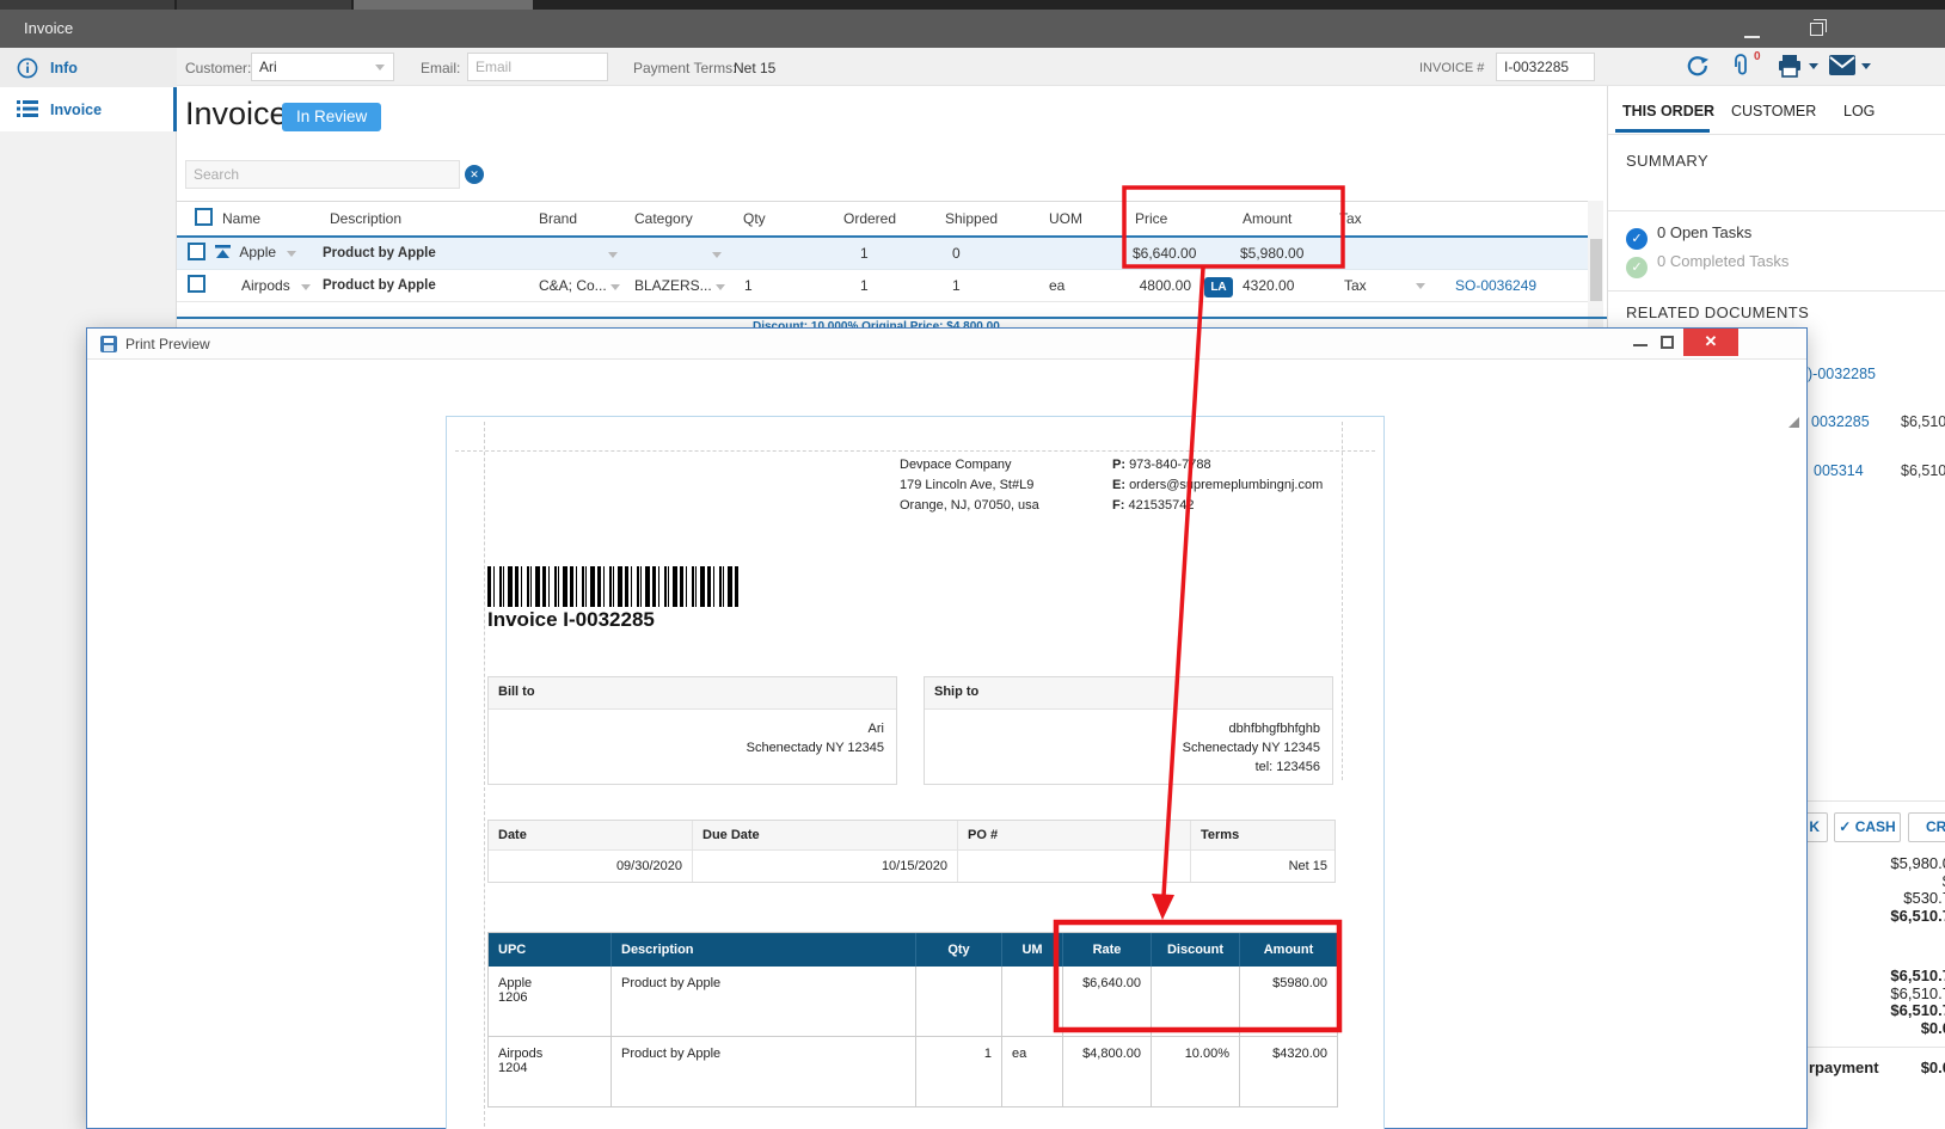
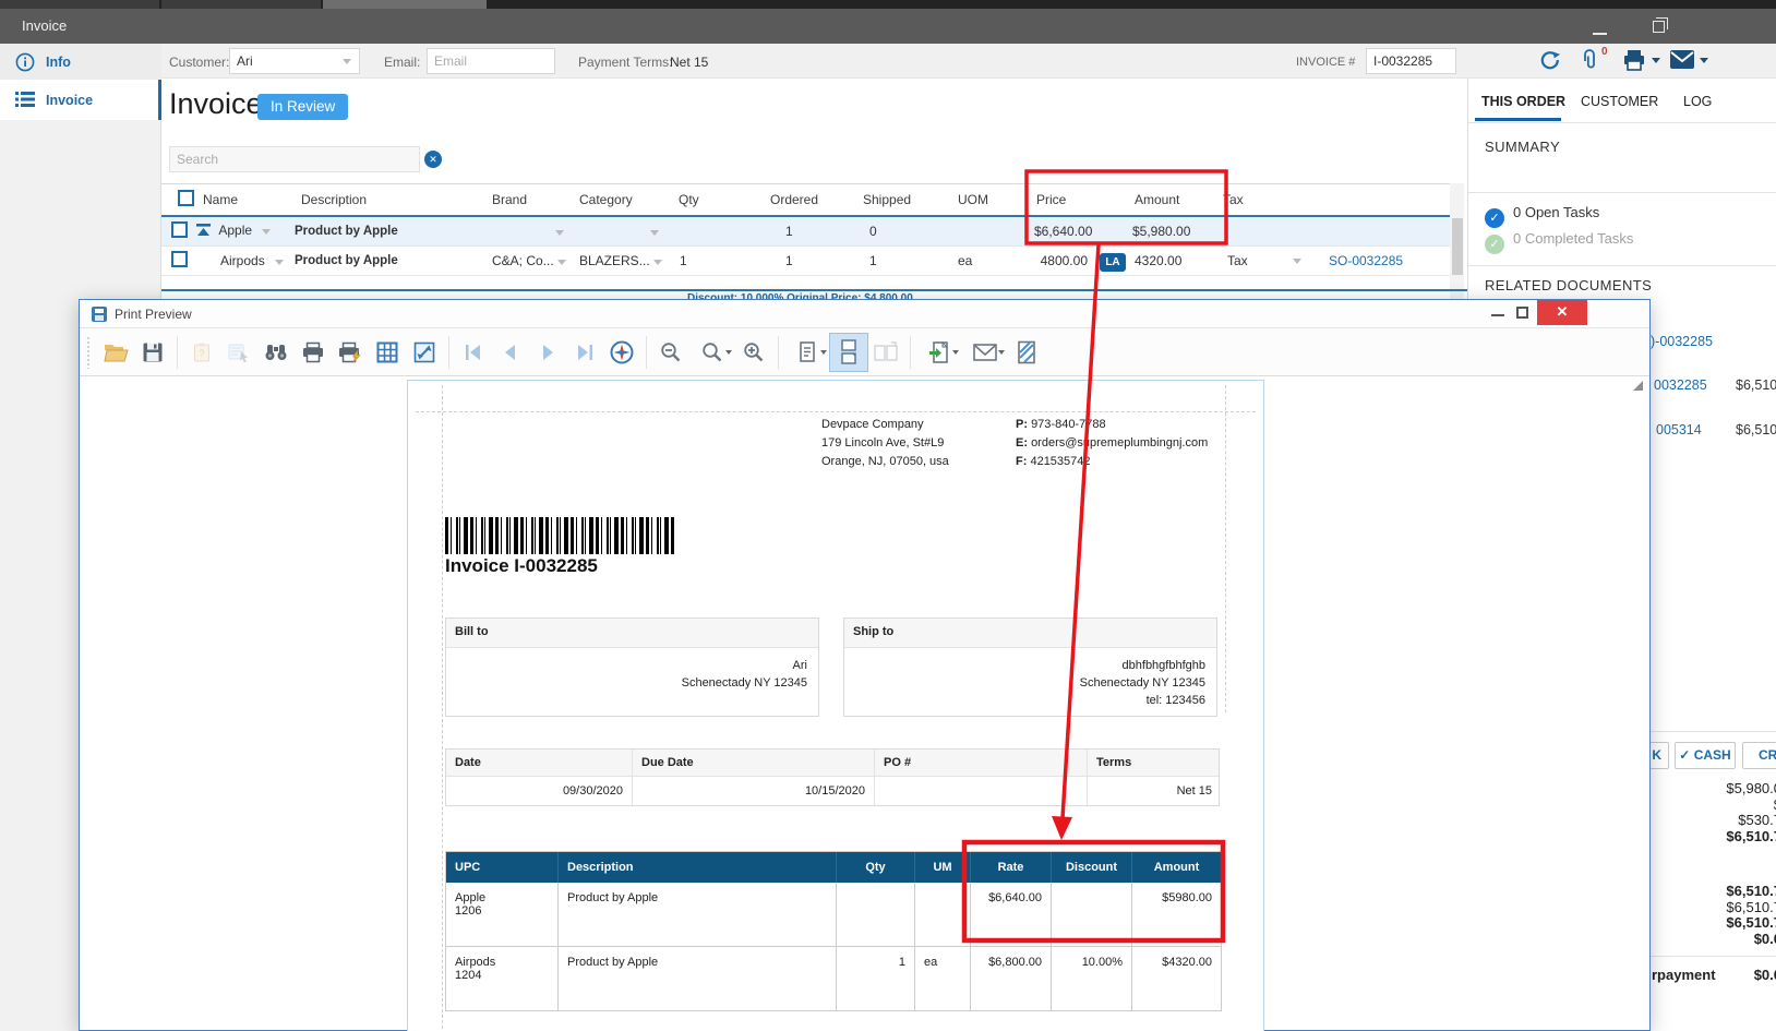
  Invoice
  Customer:
  Ari
  Email:
  Email
  Payment Terms:
  Net 15
  INVOICE #
  I-0032285
  0
  Info
  Invoice
  Invoice
  In Review
  Search
  ✕
  Name
  Description
  Brand
  Category
  Qty
  Ordered
  Shipped
  UOM
  Price
  Amount
  Apple
  Product by Apple
  1
  0
  $6,640.00
  $5,980.00
  Airpods
  Product by Apple
  C&A; Co...
  BLAZERS...
  1
  1
  1
  ea
  4800.00
  4320.00
  Tax
- SO-0036249
+ SO-0032285
  LA
  THIS ORDER
  CUSTOMER
  LOG
  SUMMARY
  ✓ 0 Open Tasks
  ✓ 0 Completed Tasks
  RELATED DOCUMENTS
  )-0032285
  0032285
  $6,510
  005314
  $6,510
  K
  ✓ CASH
  $5,980.
  $530.
  $6,510.
  $6,510.
  $6,510.
  $6,510.
  $0.
  rpayment
  $0.
  Print Preview
  ✕
+ ?
  Devpace Company
  179 Lincoln Ave, St#L9
  Orange, NJ, 07050, usa
  P: 973-840-788
  E: orders@spremeplumbingnj.com
  F: 421535742
  Invoice I-0032285
  Bill to
  Ari
  Schenectady NY 12345
  Ship to
  dbhfbhgfbhfghb
  Schenectady NY 12345
  tel: 123456
  Date
  Due Date
  PO #
  Terms
  09/30/2020
  10/15/2020
  Net 15
  UPC
  Description
  Qty
  UM
  Rate
  Discount
  Amount
  Apple
  1206
  Product by Apple
  $6,640.00
  $5980.00
  Airpods
  1204
  Product by Apple
  1
  ea
- $4,800.00
+ $6,800.00
  10.00%
  $4320.00
